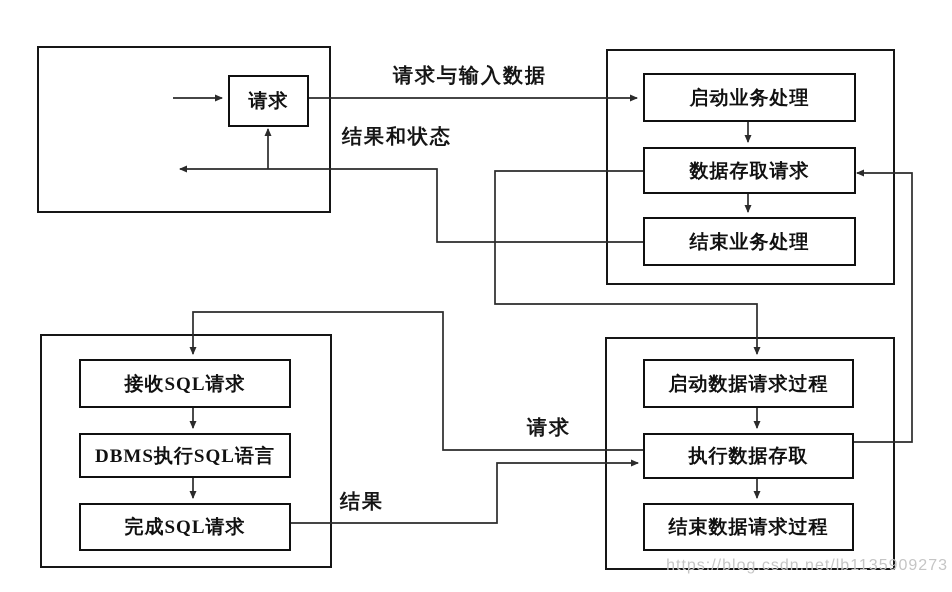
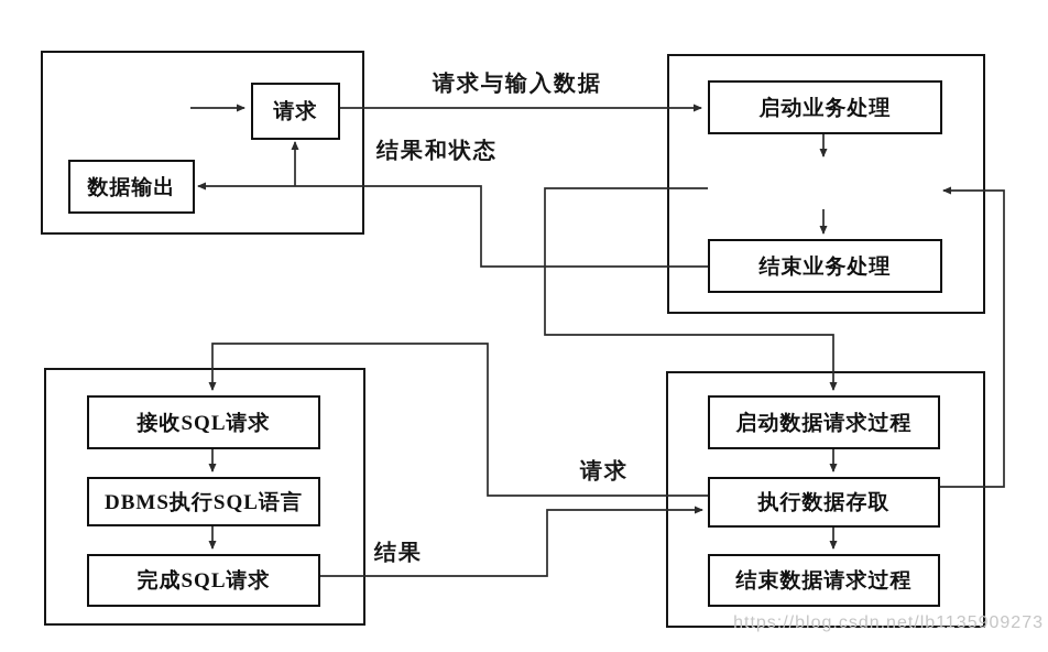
  请求
+ 数据输出
  启动业务处理
- 数据存取请求
  结束业务处理
  接收SQL请求
  DBMS执行SQL语言
  完成SQL请求
  启动数据请求过程
  执行数据存取
  结束数据请求过程
  请求与输入数据
  结果和状态
  请求
  结果
  https://blog.csdn.net/lb1135909273
